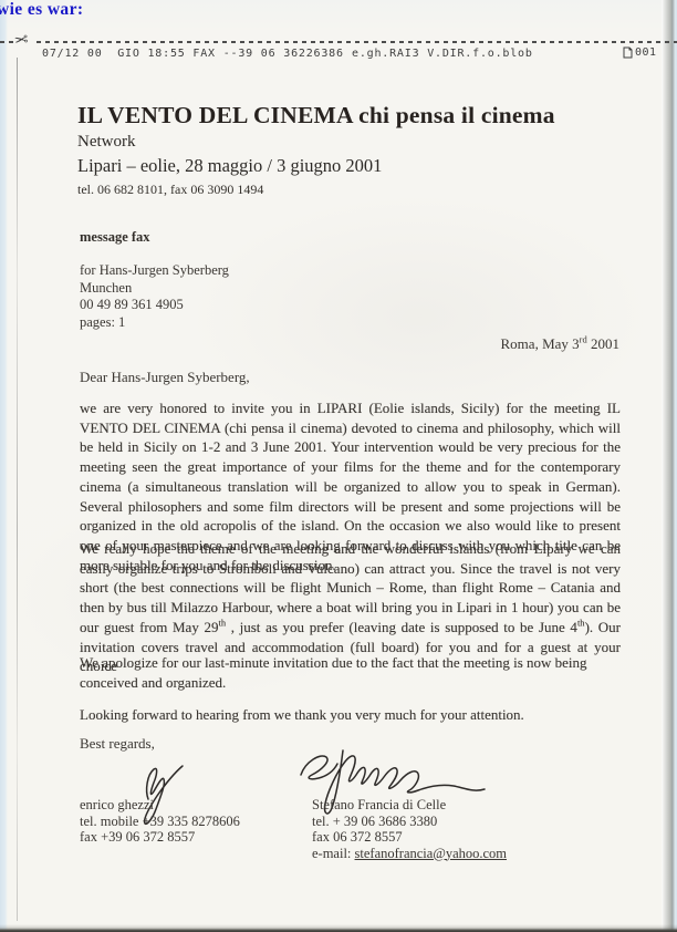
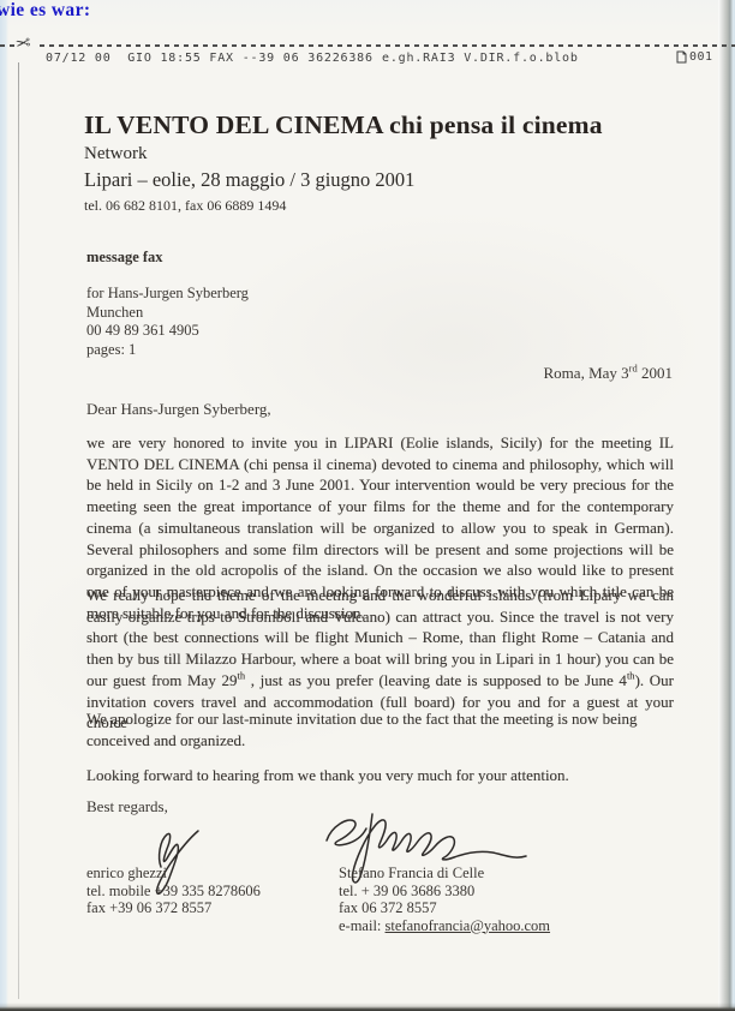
  wie es war:
  07/12 00 GIO 18:55 FAX --39 06 36226386
  e.gh.RAI3 V.DIR.f.o.blob
  001
  IL VENTO DEL CINEMA chi pensa il cinema
  Network
  Lipari – eolie, 28 maggio / 3 giugno 2001
- tel. 06 682 8101, fax 06 3090 1494
+ tel. 06 682 8101, fax 06 6889 1494
  message fax
  for Hans-Jurgen Syberberg
  Munchen
  00 49 89 361 4905
  pages: 1
  Roma, May 3rd 2001
  Dear Hans-Jurgen Syberberg,
  we are very honored to invite you in LIPARI (Eolie islands, Sicily) for the meeting IL VENTO DEL CINEMA (chi pensa il cinema) devoted to cinema and philosophy, which will be held in Sicily on 1-2 and 3 June 2001. Your intervention would be very precious for the meeting seen the great importance of your films for the theme and for the contemporary cinema (a simultaneous translation will be organized to allow you to speak in German). Several philosophers and some film directors will be present and some projections will be organized in the old acropolis of the island. On the occasion we also would like to present one of your masterpiece and we are looking forward to discuss with you which title can be more suitable for you and for the discussion.
  We really hope the theme of the meeting and the wonderful islands (from Lipary we can easily organize trips to Stromboli and Vulcano) can attract you. Since the travel is not very short (the best connections will be flight Munich – Rome, than flight Rome – Catania and then by bus till Milazzo Harbour, where a boat will bring you in Lipari in 1 hour) you can be our guest from May 29th , just as you prefer (leaving date is supposed to be June 4th). Our invitation covers travel and accommodation (full board) for you and for a guest at your choice
  We apologize for our last-minute invitation due to the fact that the meeting is now being conceived and organized.
  Looking forward to hearing from we thank you very much for your attention.
  Best regards,
  enrico ghezzi
  tel. mobile +39 335 8278606
  fax +39 06 372 8557
  Stefano Francia di Celle
  tel. + 39 06 3686 3380
  fax 06 372 8557
  e-mail: stefanofrancia@yahoo.com
